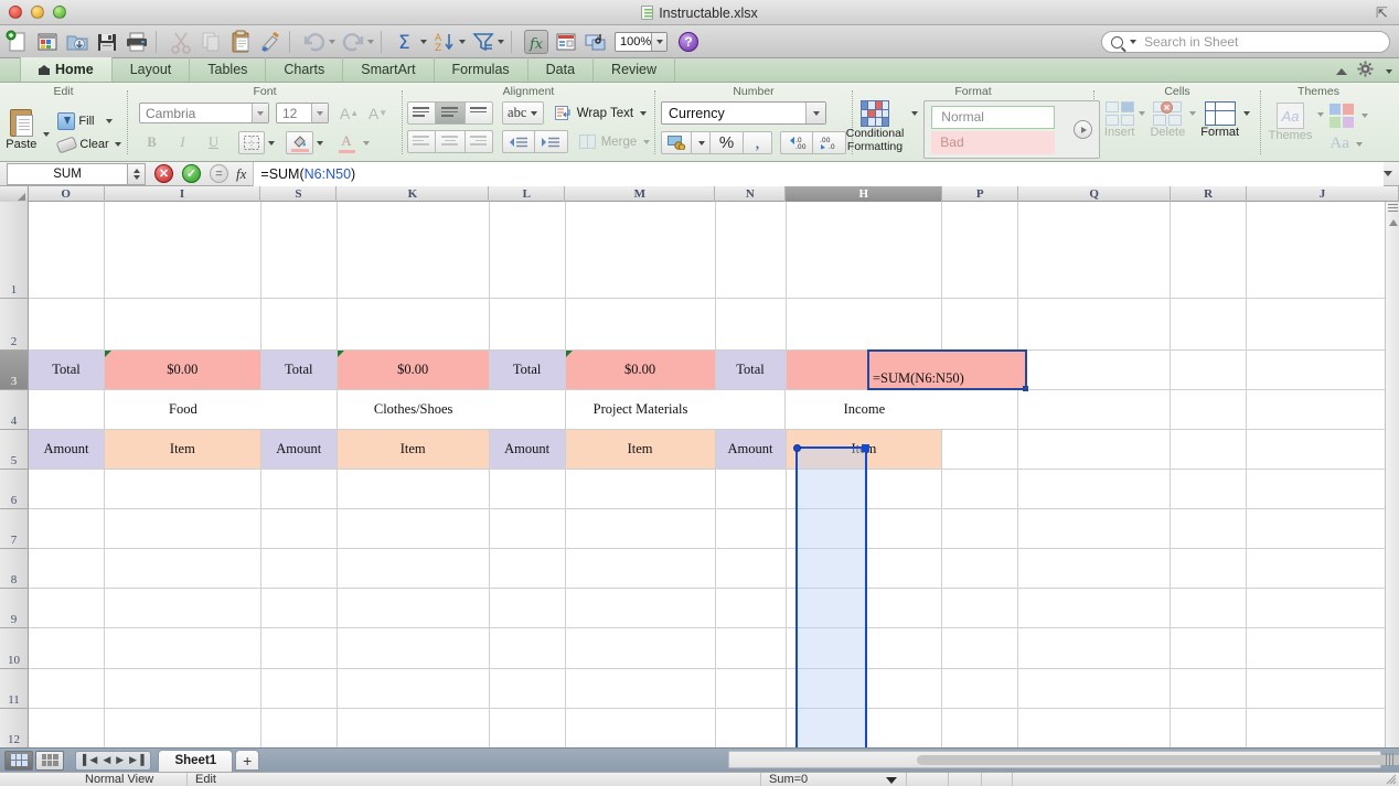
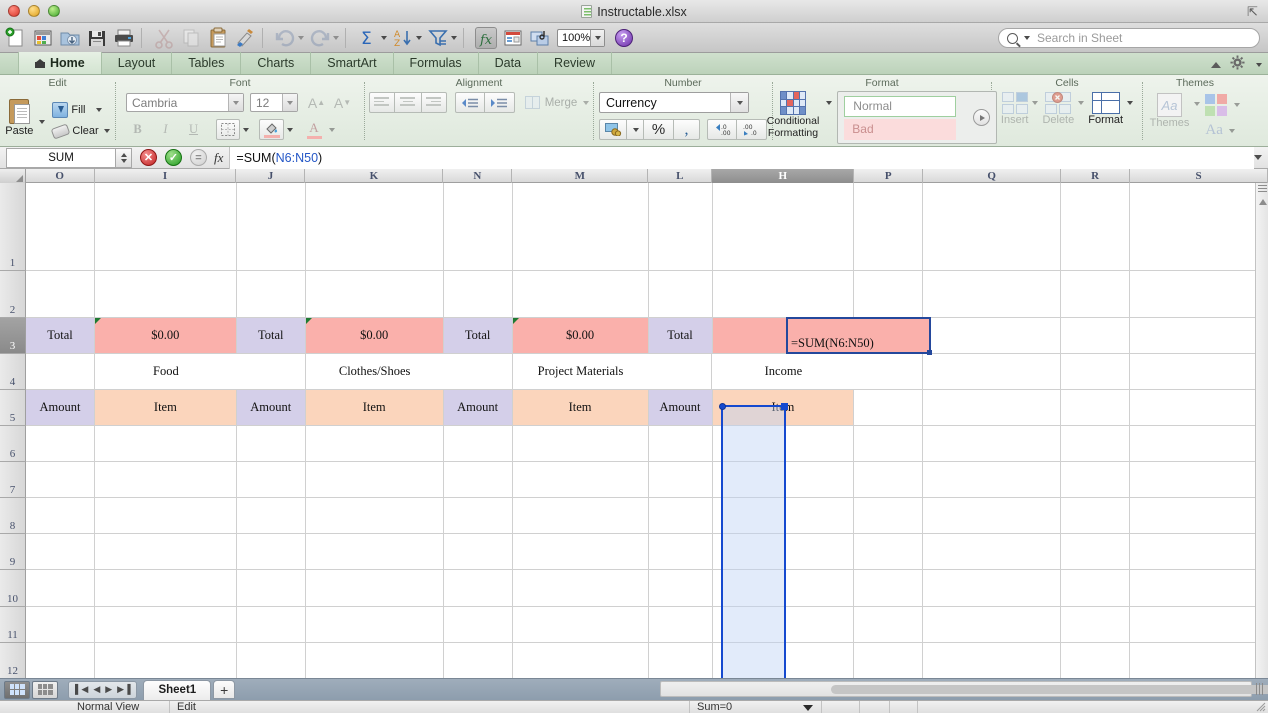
  Instructable.xlsx
  ⇱
  Σ
  A
  Z
  fx
  100%
  ?
  Search in Sheet
  Home
  Layout
  Tables
  Charts
  SmartArt
  Formulas
  Data
  Review
  Edit
  Paste
  Fill
  Clear
  Font
  Cambria
  12
  A
  ▲
  A
  ▼
  B
  I
  U
  A
  Alignment
- abc
- Wrap Text
  Merge
  Number
  Currency
  %
  ,
  Format
  Conditional
  Formatting
  Normal
  Bad
  Cells
  Insert
  Delete
  Format
  Themes
  Aa
  Themes
  Aa
  SUM
  ✕
  ✓
  =
  fx
  =SUM(
  N6:N50
  )
  O
  I
- S
+ J
  K
- L
+ N
  M
- N
+ L
  H
  P
  Q
  R
- J
+ S
  1
  2
  3
  4
  5
  6
  7
  8
  9
  10
  11
  12
  Total
  $0.00
  Total
  $0.00
  Total
  $0.00
  Total
  Food
  Clothes/Shoes
  Project Materials
  Income
  Amount
  Item
  Amount
  Item
  Amount
  Item
  Amount
  Itm
  =SUM(N6:N50)
  ▌◀
  ◀
  ▶
  ▶▐
  Sheet1
  +
  Normal View
  Edit
  Sum=0
